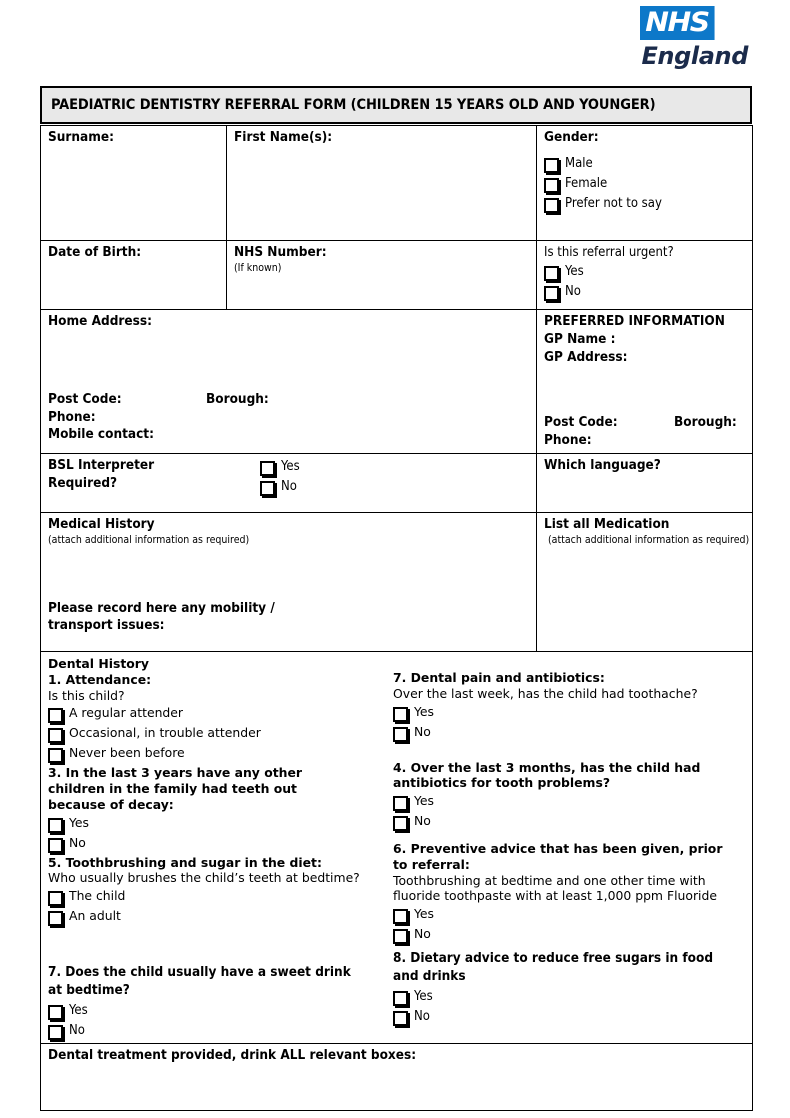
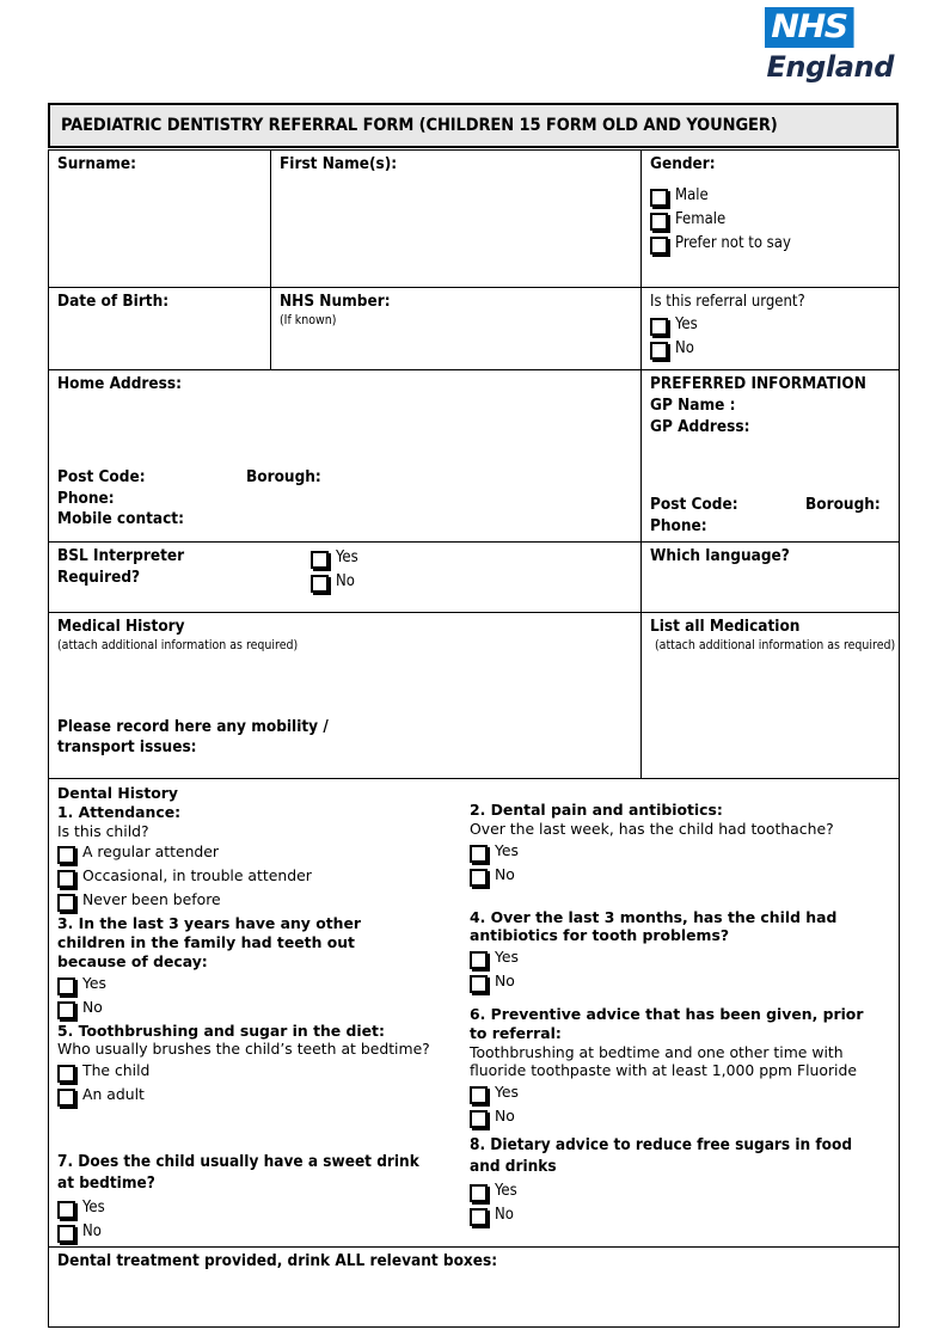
  NHS
  England
- PAEDIATRIC DENTISTRY REFERRAL FORM (CHILDREN 15 YEARS OLD AND YOUNGER)
+ PAEDIATRIC DENTISTRY REFERRAL FORM (CHILDREN 15 FORM OLD AND YOUNGER)
  Surname:	First Name(s):	Gender: Male Female Prefer not to say
  Date of Birth:	NHS Number: (If known)	Is this referral urgent? Yes No
  Home Address: Post Code: Borough: Phone: Mobile contact:	PREFERRED INFORMATION GP Name : GP Address: Post Code: Borough: Phone:
  BSL Interpreter Required? Yes No	Which language?
  Medical History (attach additional information as required) Please record here any mobility / transport issues:	List all Medication (attach additional information as required)
- Dental History 1. Attendance: Is this child? A regular attender Occasional, in trouble attender Never been before 3. In the last 3 years have any other children in the family had teeth out because of decay: Yes No 5. Toothbrushing and sugar in the diet: Who usually brushes the child’s teeth at bedtime? The child An adult 7. Does the child usually have a sweet drink at bedtime? Yes No 7. Dental pain and antibiotics: Over the last week, has the child had toothache? Yes No 4. Over the last 3 months, has the child had antibiotics for tooth problems? Yes No 6. Preventive advice that has been given, prior to referral: Toothbrushing at bedtime and one other time with fluoride toothpaste with at least 1,000 ppm Fluoride Yes No 8. Dietary advice to reduce free sugars in food and drinks Yes No
+ Dental History 1. Attendance: Is this child? A regular attender Occasional, in trouble attender Never been before 3. In the last 3 years have any other children in the family had teeth out because of decay: Yes No 5. Toothbrushing and sugar in the diet: Who usually brushes the child’s teeth at bedtime? The child An adult 7. Does the child usually have a sweet drink at bedtime? Yes No 2. Dental pain and antibiotics: Over the last week, has the child had toothache? Yes No 4. Over the last 3 months, has the child had antibiotics for tooth problems? Yes No 6. Preventive advice that has been given, prior to referral: Toothbrushing at bedtime and one other time with fluoride toothpaste with at least 1,000 ppm Fluoride Yes No 8. Dietary advice to reduce free sugars in food and drinks Yes No
  Dental treatment provided, drink ALL relevant boxes:
